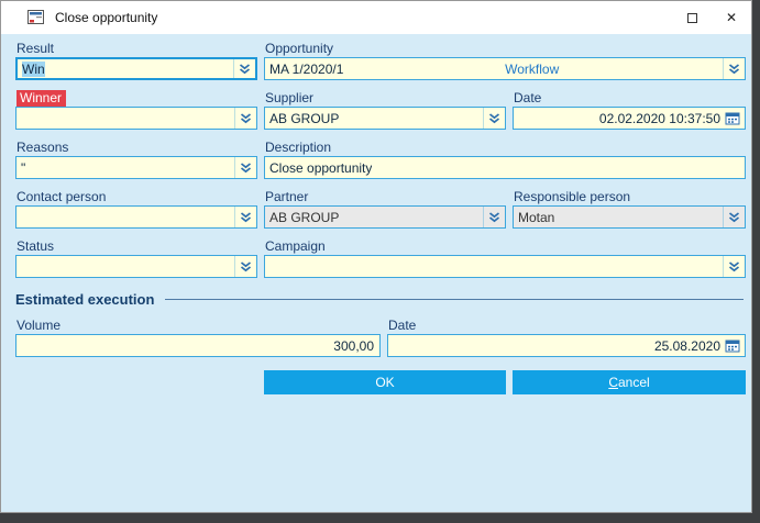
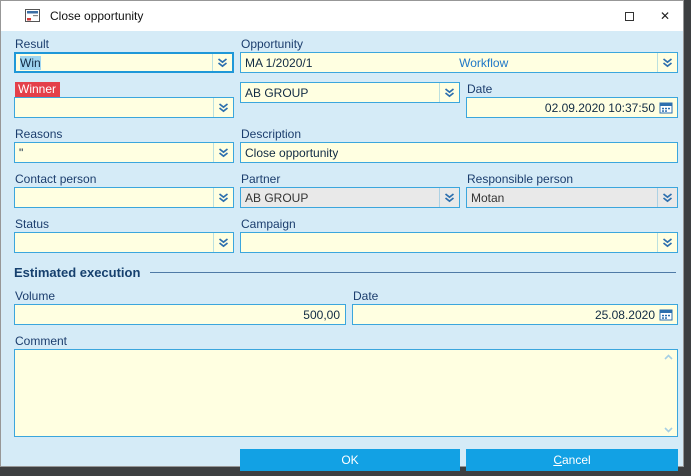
  Close opportunity
  ✕
  Result
  Win
  Opportunity
  MA 1/2020/1
  Workflow
  Winner
- Supplier
  AB GROUP
  Date
- 02.02.2020 10:37:50
+ 02.09.2020 10:37:50
  Reasons
  "
  Description
  Close opportunity
  Contact person
  Partner
  AB GROUP
  Responsible person
  Motan
  Status
  Campaign
  Estimated execution
  Volume
- 300,00
+ 500,00
  Date
  25.08.2020
+ Comment
  OK
  C
  ancel
